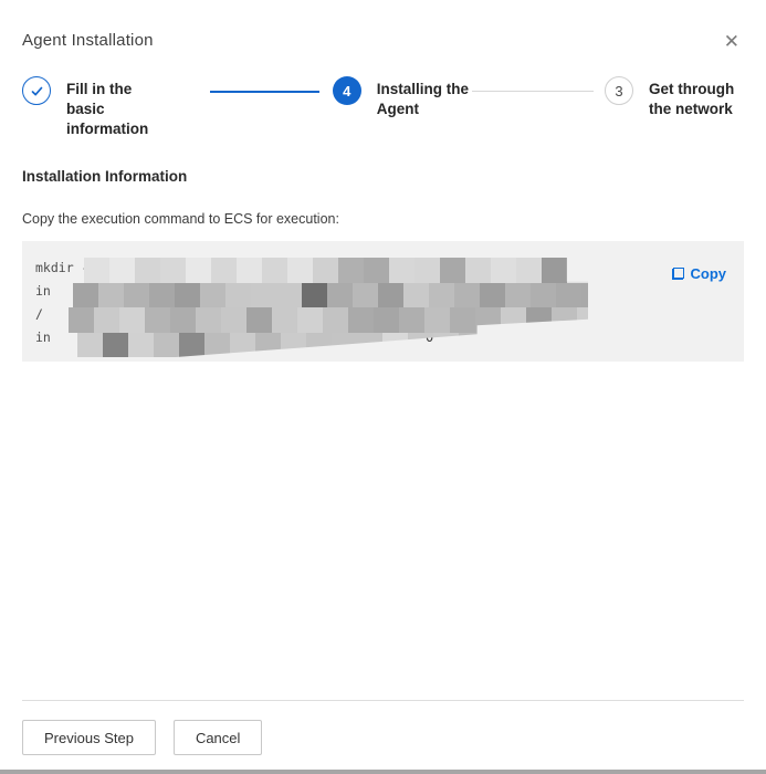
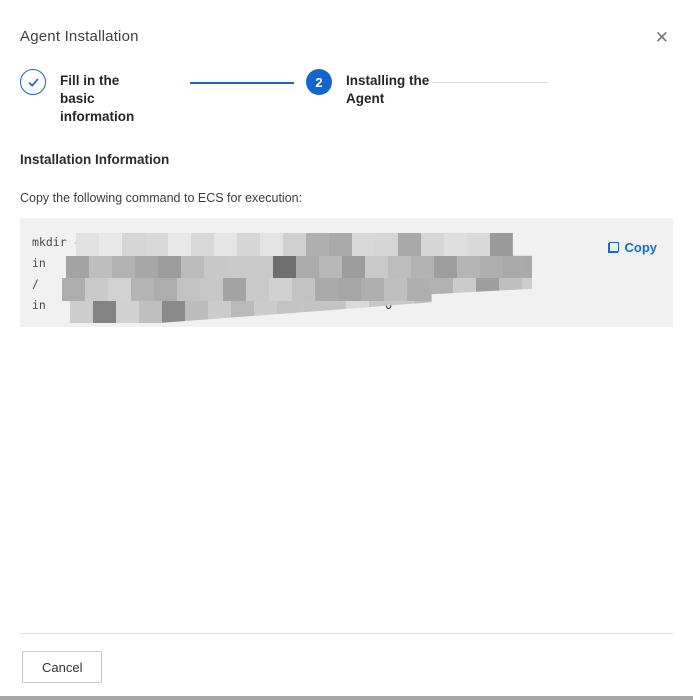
  Agent Installation
  ✕
  Fill in the basic information
- 4
+ 2
  Installing the Agent
- 3
- Get through the network
  Installation Information
- Copy the execution command to ECS for execution:
+ Copy the following command to ECS for execution:
  in
  /
  in
  Copy
- Previous Step
  Cancel
